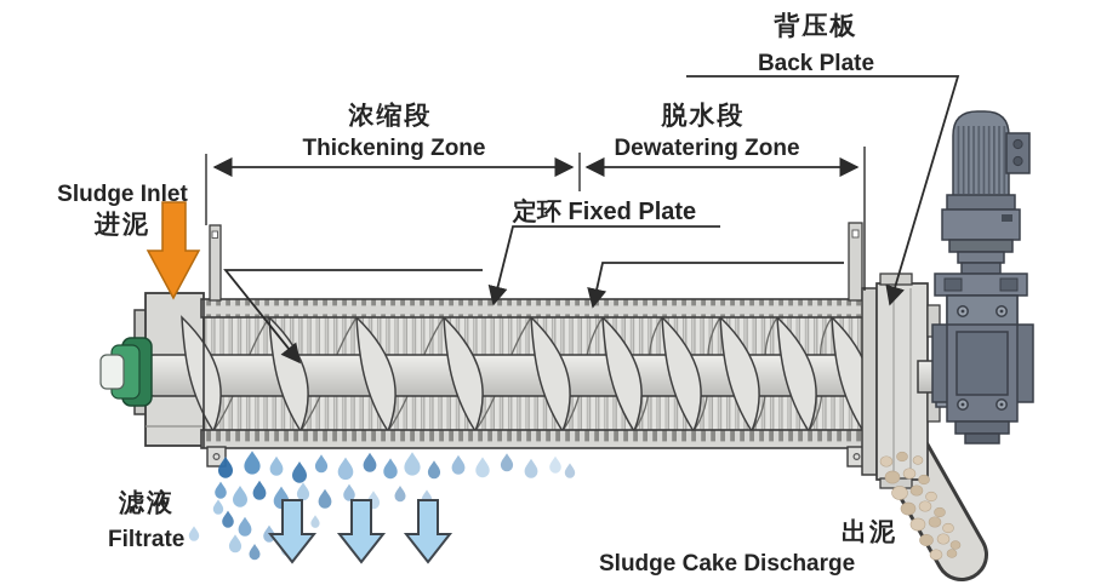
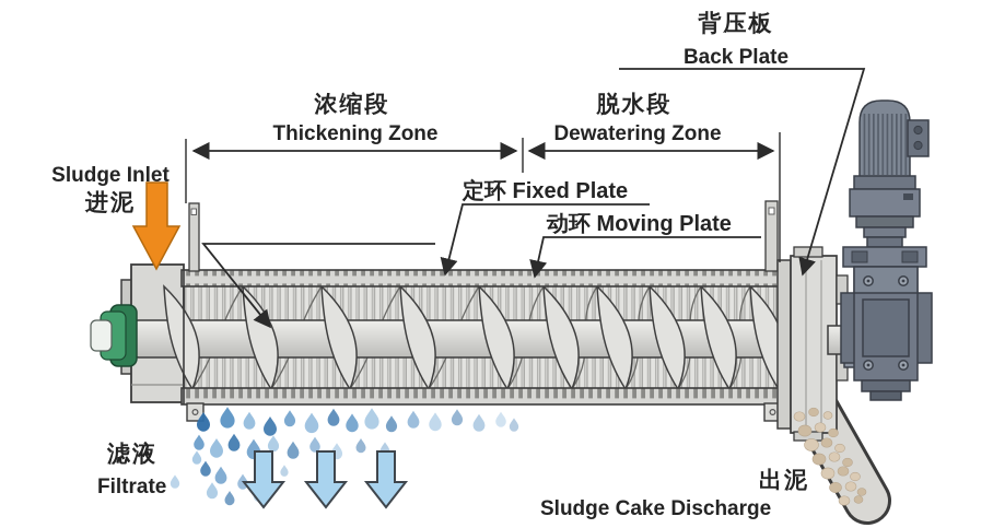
  背压板
  Back Plate
  浓缩段
  Thickening Zone
  脱水段
  Dewatering Zone
  Sludge Inlet
  进泥
  定环 Fixed Plate
+ 动环 Moving Plate
  滤液
  Filtrate
  出泥
  Sludge Cake Discharge
